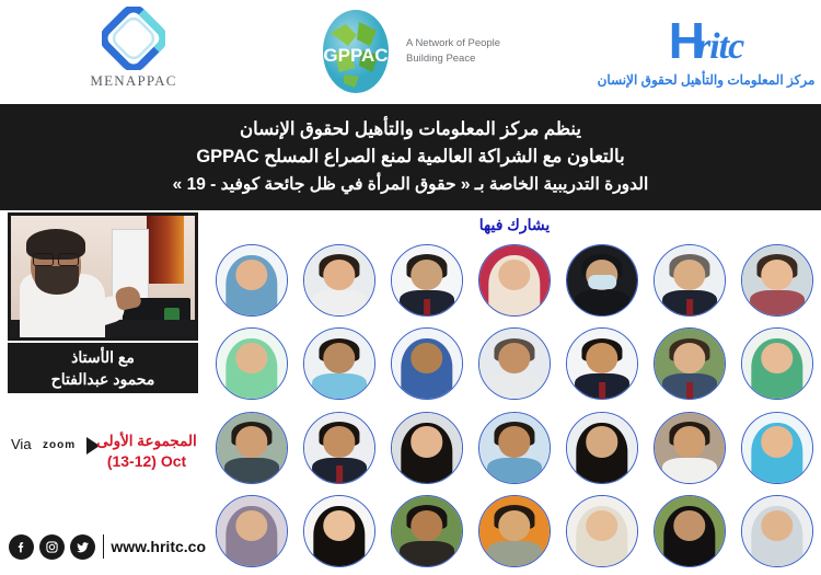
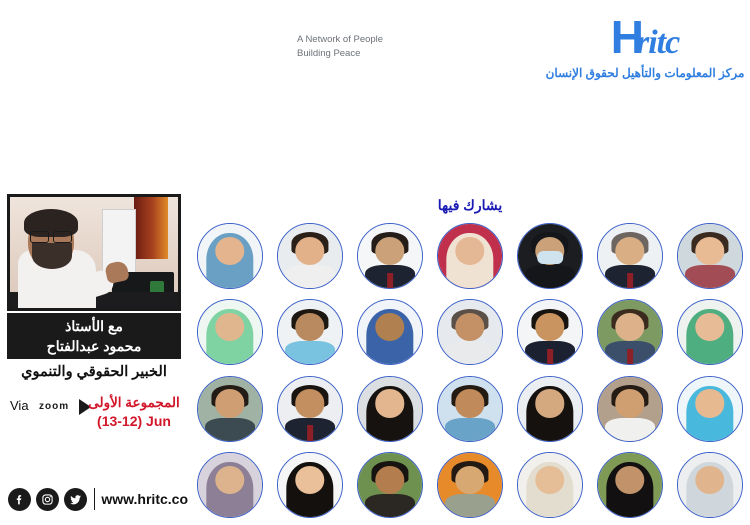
- MENAPPAC
- GPPAC
  A Network of People
  Building Peace
  H
  ritc
  مركز المعلومات والتأهيل لحقوق الإنسان
- ينظم مركز المعلومات والتأهيل لحقوق الإنسان
- بالتعاون مع الشراكة العالمية لمنع الصراع المسلح GPPAC
- الدورة التدريبية الخاصة بـ « حقوق المرأة في ظل جائحة كوفيد - 19 »
  يشارك فيها
  مع الأستاذ
  محمود عبدالفتاح
+ الخبير الحقوقي والتنموي
  Via zoom
  المجموعة الأولى
- (13-12) Oct
+ (13-12) Jun
  www.hritc.co
